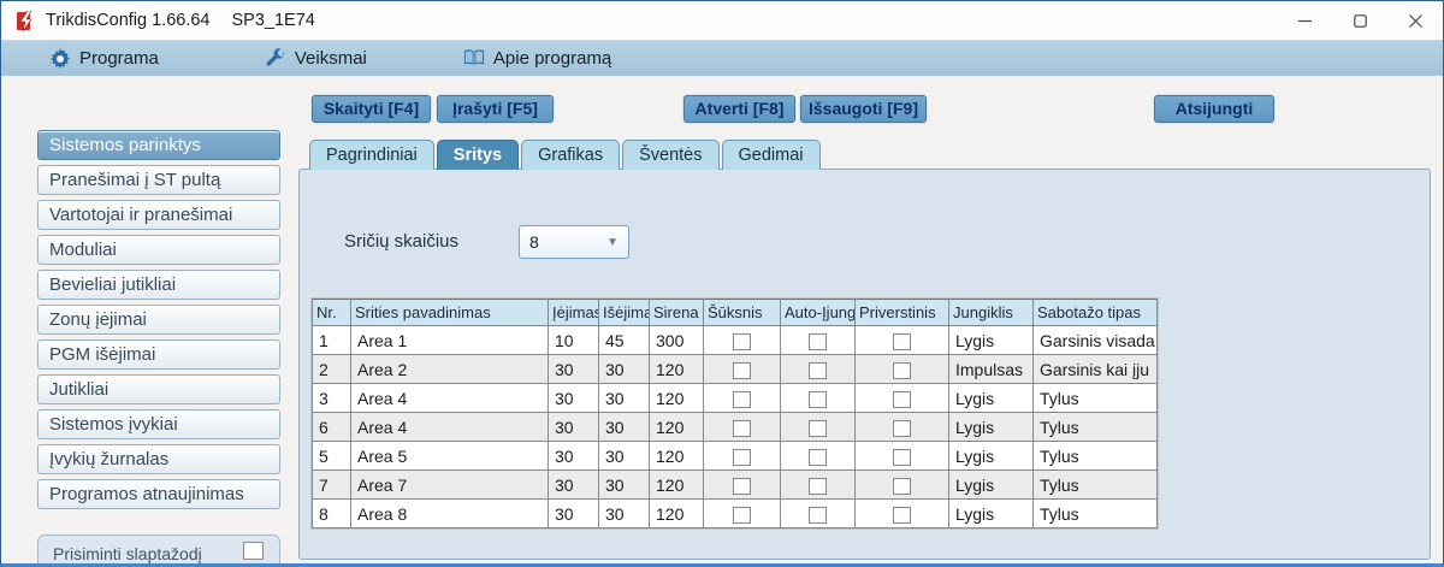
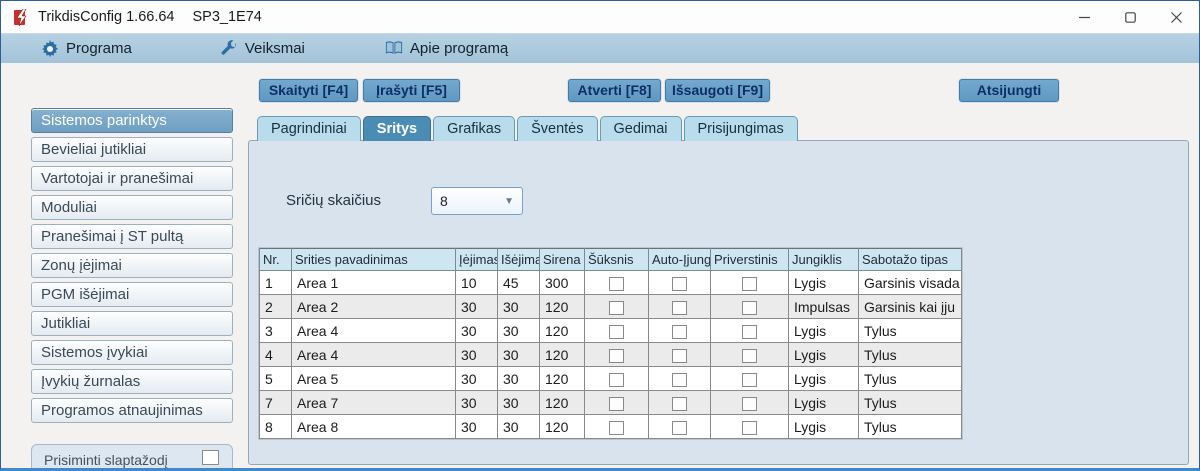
  TrikdisConfig 1.66.64
  SP3_1E74
  Programa
  Veiksmai
  Apie programą
  Skaityti [F4]
  Įrašyti [F5]
  Atverti [F8]
  Išsaugoti [F9]
  Atsijungti
  Sistemos parinktys
- Pranešimai į ST pultą
+ Bevieliai jutikliai
  Vartotojai ir pranešimai
  Moduliai
- Bevieliai jutikliai
+ Pranešimai į ST pultą
  Zonų įėjimai
  PGM išėjimai
  Jutikliai
  Sistemos įvykiai
  Įvykių žurnalas
  Programos atnaujinimas
  Prisiminti slaptažodį
  Pagrindiniai
  Sritys
  Grafikas
  Šventės
  Gedimai
+ Prisijungimas
  Sričių skaičius
  8
  ▼
  Nr.	Srities pavadinimas	Įėjimas	Išėjima	Sirena	Šūksnis	Auto-Įjung	Priverstinis	Jungiklis	Sabotažo tipas
  1	Area 1	10	45	300				Lygis	Garsinis visada
  2	Area 2	30	30	120				Impulsas	Garsinis kai įju
  3	Area 4	30	30	120				Lygis	Tylus
- 6	Area 4	30	30	120				Lygis	Tylus
+ 4	Area 4	30	30	120				Lygis	Tylus
  5	Area 5	30	30	120				Lygis	Tylus
  7	Area 7	30	30	120				Lygis	Tylus
  8	Area 8	30	30	120				Lygis	Tylus
